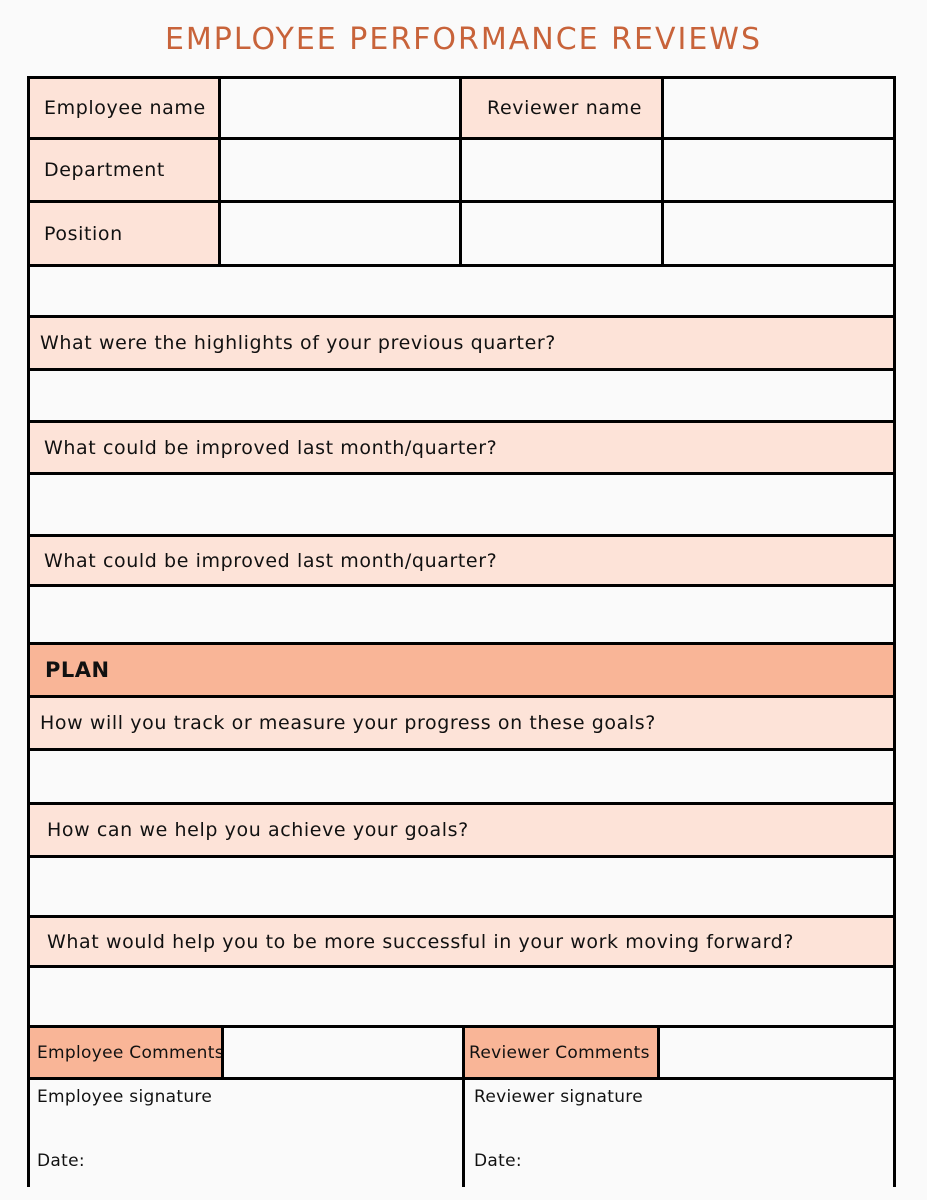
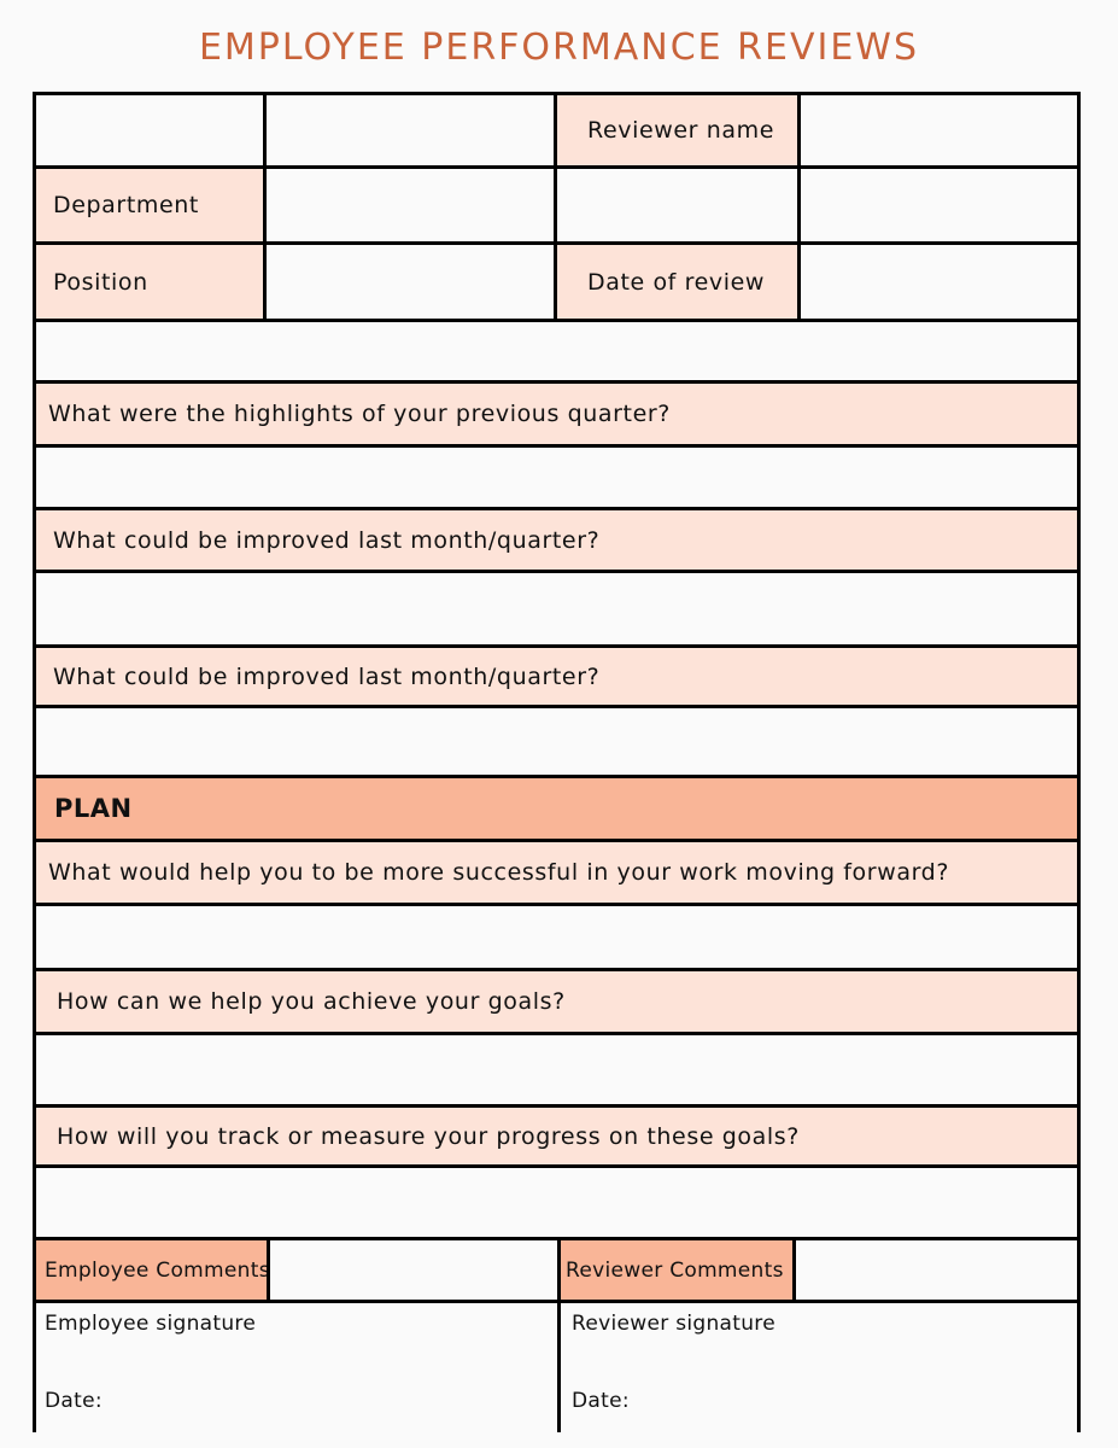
  EMPLOYEE PERFORMANCE REVIEWS
- Employee name
  Reviewer name
  Department
  Position
+ Date of review
  What were the highlights of your previous quarter?
  What could be improved last month/quarter?
  What could be improved last month/quarter?
  PLAN
- How will you track or measure your progress on these goals?
+ What would help you to be more successful in your work moving forward?
  How can we help you achieve your goals?
- What would help you to be more successful in your work moving forward?
+ How will you track or measure your progress on these goals?
  Employee Comments
  Reviewer Comments
  Employee signature
  Date:
  Reviewer signature
  Date:
